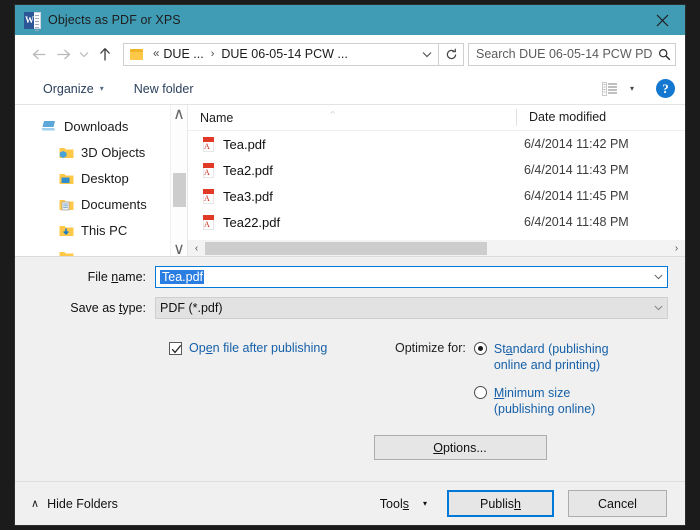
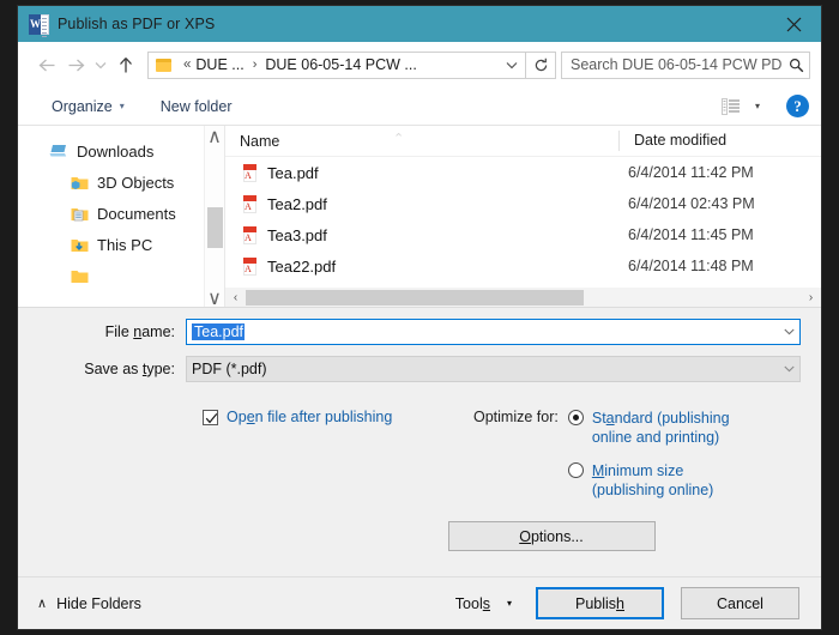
  W
- Objects as PDF or XPS
+ Publish as PDF or XPS
  «
  DUE ...
  ›
  DUE 06-05-14 PCW ...
  Search DUE 06-05-14 PCW PD
  Organize
  ▾
  New folder
  ▾
  ?
  Downloads
  3D Objects
- Desktop
  Documents
  This PC
  ∧
  ∨
  ⌃
  Name
  Date modified
  A
  Tea.pdf
  6/4/2014 11:42 PM
  A
  Tea2.pdf
- 6/4/2014 11:43 PM
+ 6/4/2014 02:43 PM
  A
  Tea3.pdf
  6/4/2014 11:45 PM
  A
  Tea22.pdf
  6/4/2014 11:48 PM
  ‹
  ›
  File name:
  Tea.pdf
  Save as type:
  PDF (*.pdf)
  Open file after publishing
  Optimize for:
  Standard (publishing
  online and printing)
  Minimum size
  (publishing online)
  O
  ptions...
  ∧
  Hide Folders
  Tools
  ▾
  Publis
  h
  Cancel
